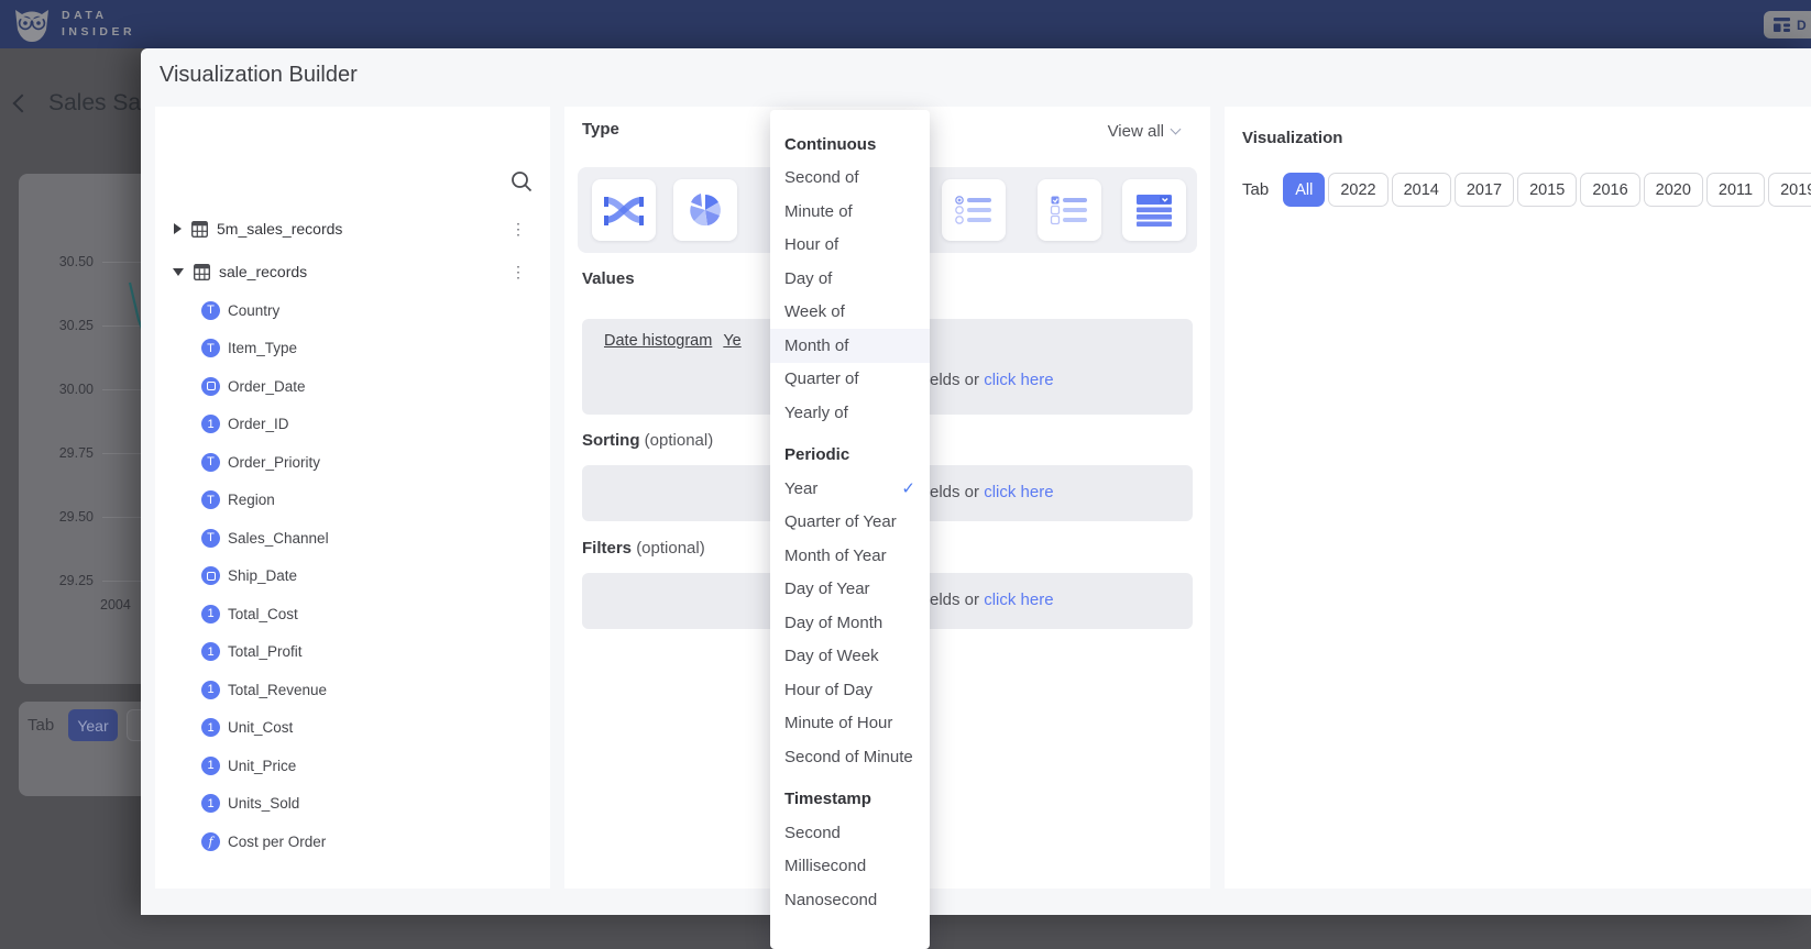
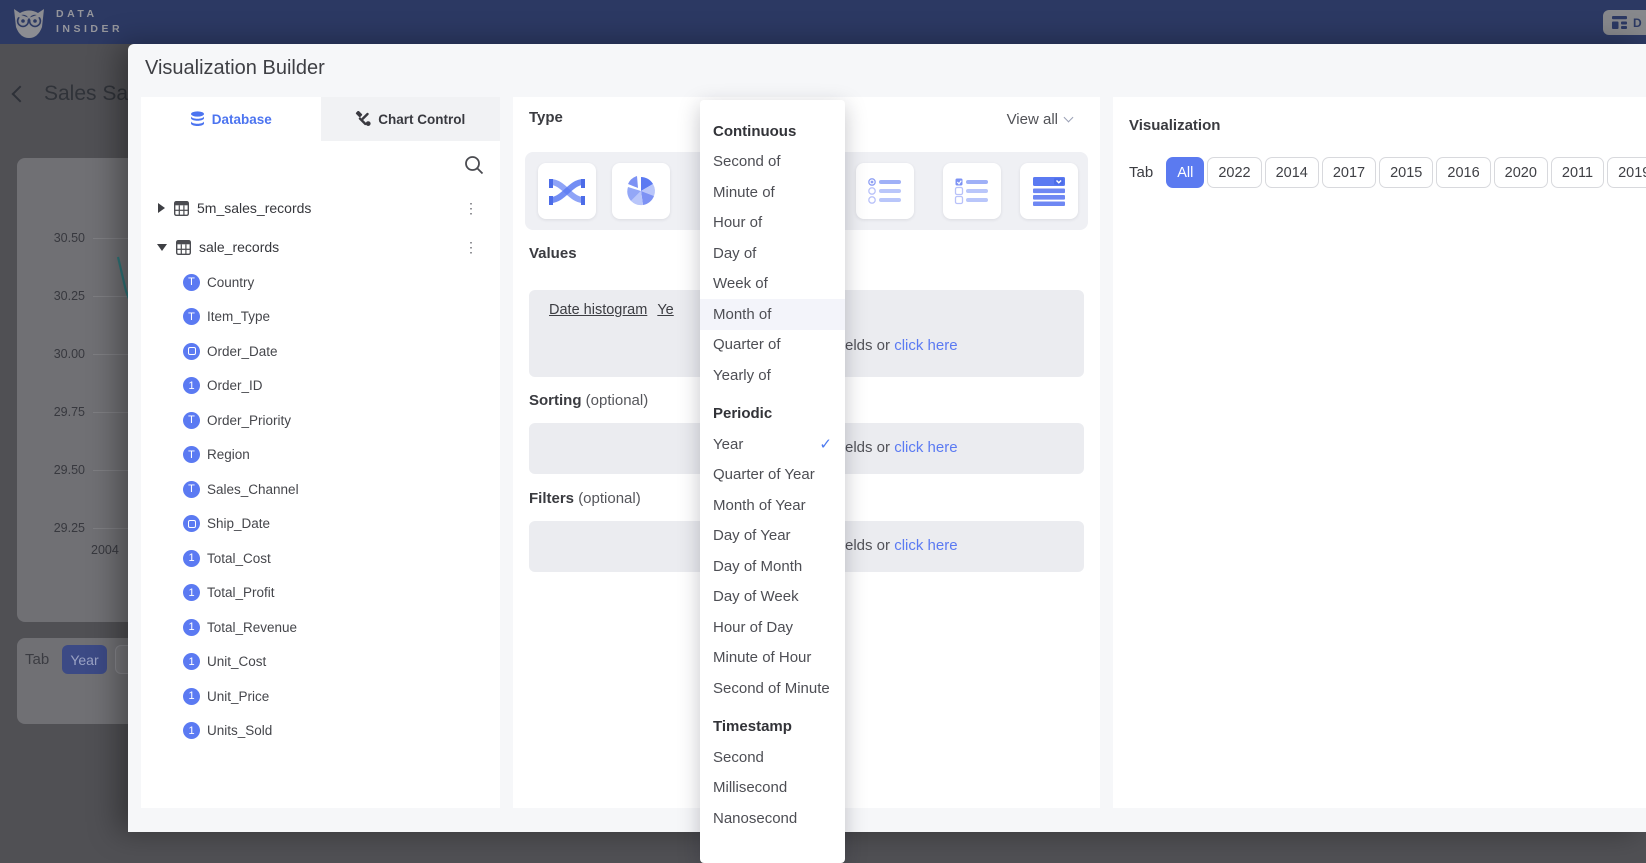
  DATA
  INSIDER
  D
  Sales Sa
  30.50
  30.25
  30.00
  29.75
  29.50
  29.25
  2004
  Tab
  Year
  Visualization Builder
+ Database
+ Chart Control
  5m_sales_records
  ⋮
  sale_records
  ⋮
  T
  Country
  T
  Item_Type
  Order_Date
  1
  Order_ID
  T
  Order_Priority
  T
  Region
  T
  Sales_Channel
  Ship_Date
  1
  Total_Cost
  1
  Total_Profit
  1
  Total_Revenue
  1
  Unit_Cost
  1
  Unit_Price
  1
  Units_Sold
- f
- Cost per Order
  Type
  View all
  Values
  Date histogram
  Ye
  elds or click here
  Sorting (optional)
  elds or click here
  Filters (optional)
  elds or click here
  Visualization
  Tab
  All
  2022
  2014
  2017
  2015
  2016
  2020
  2011
  201
  Continuous
  Second of
  Minute of
  Hour of
  Day of
  Week of
  Month of
  Quarter of
  Yearly of
  Periodic
  Year
  ✓
  Quarter of Year
  Month of Year
  Day of Year
  Day of Month
  Day of Week
  Hour of Day
  Minute of Hour
  Second of Minute
  Timestamp
  Second
  Millisecond
  Nanosecond
